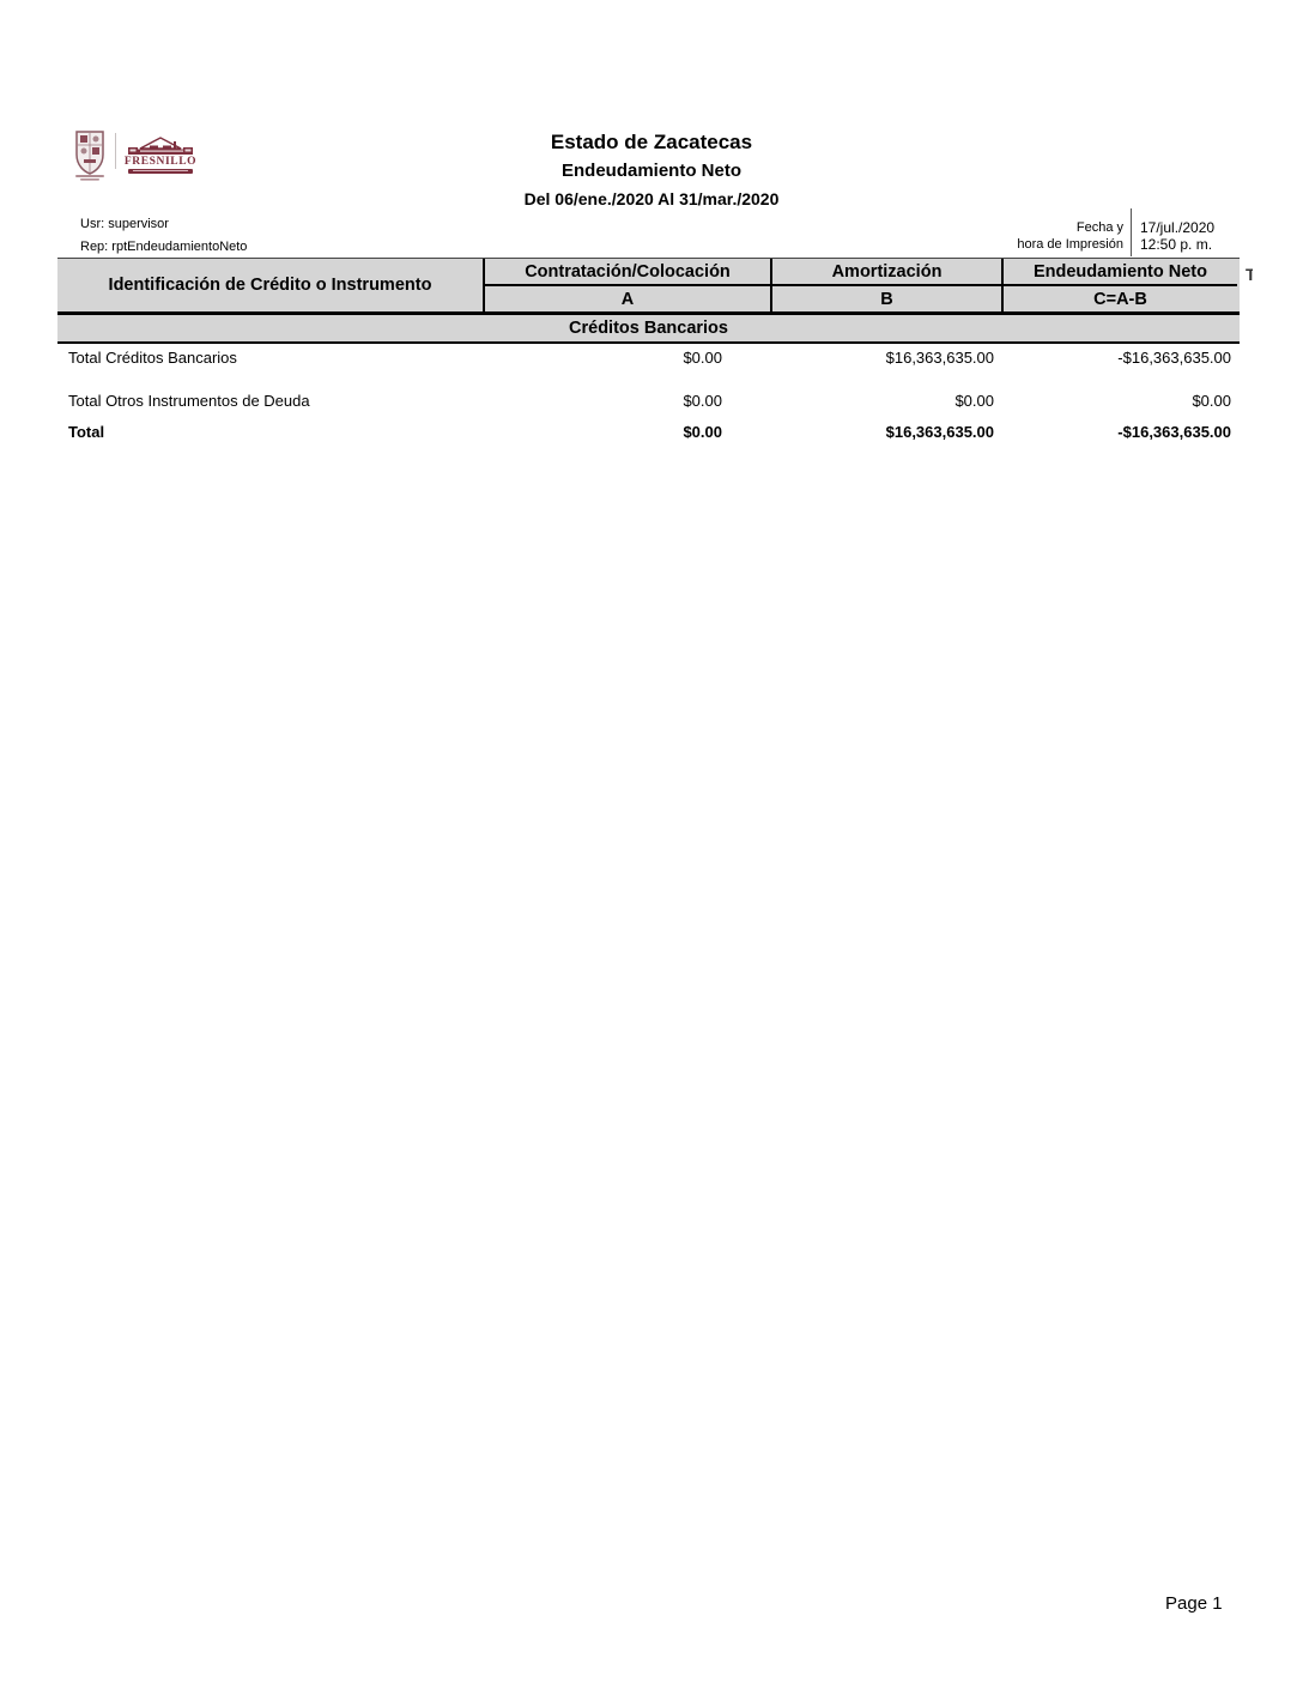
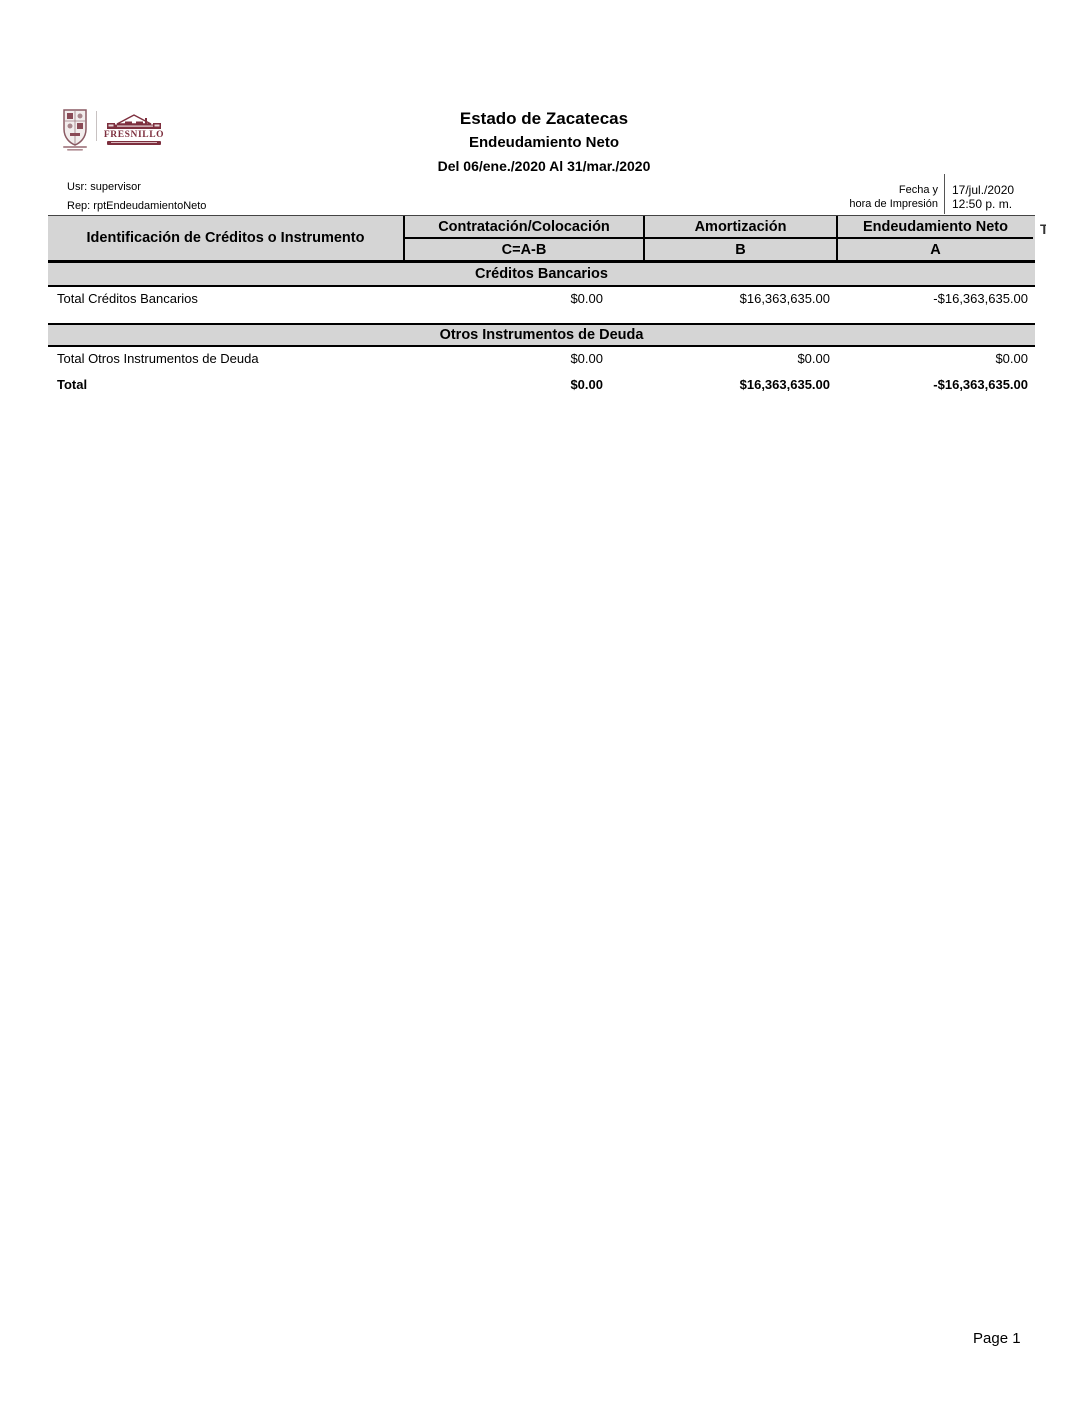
  FRESNILLO
  Estado de Zacatecas
  Endeudamiento Neto
  Del 06/ene./2020 Al 31/mar./2020
  Usr: supervisor
  Rep: rptEndeudamientoNeto
  Fecha y
  hora de Impresión
  17/jul./2020
  12:50 p. m.
- Identificación de Crédito o Instrumento
+ Identificación de Créditos o Instrumento
  Contratación/Colocación
- A
+ C=A-B
  Amortización
  B
  Endeudamiento Neto
- C=A-B
+ A
  T
  Créditos Bancarios
  Total Créditos Bancarios
  $0.00
  $16,363,635.00
  -$16,363,635.00
+ Otros Instrumentos de Deuda
  Total Otros Instrumentos de Deuda
  $0.00
  $0.00
  $0.00
  Total
  $0.00
  $16,363,635.00
  -$16,363,635.00
  Page 1
